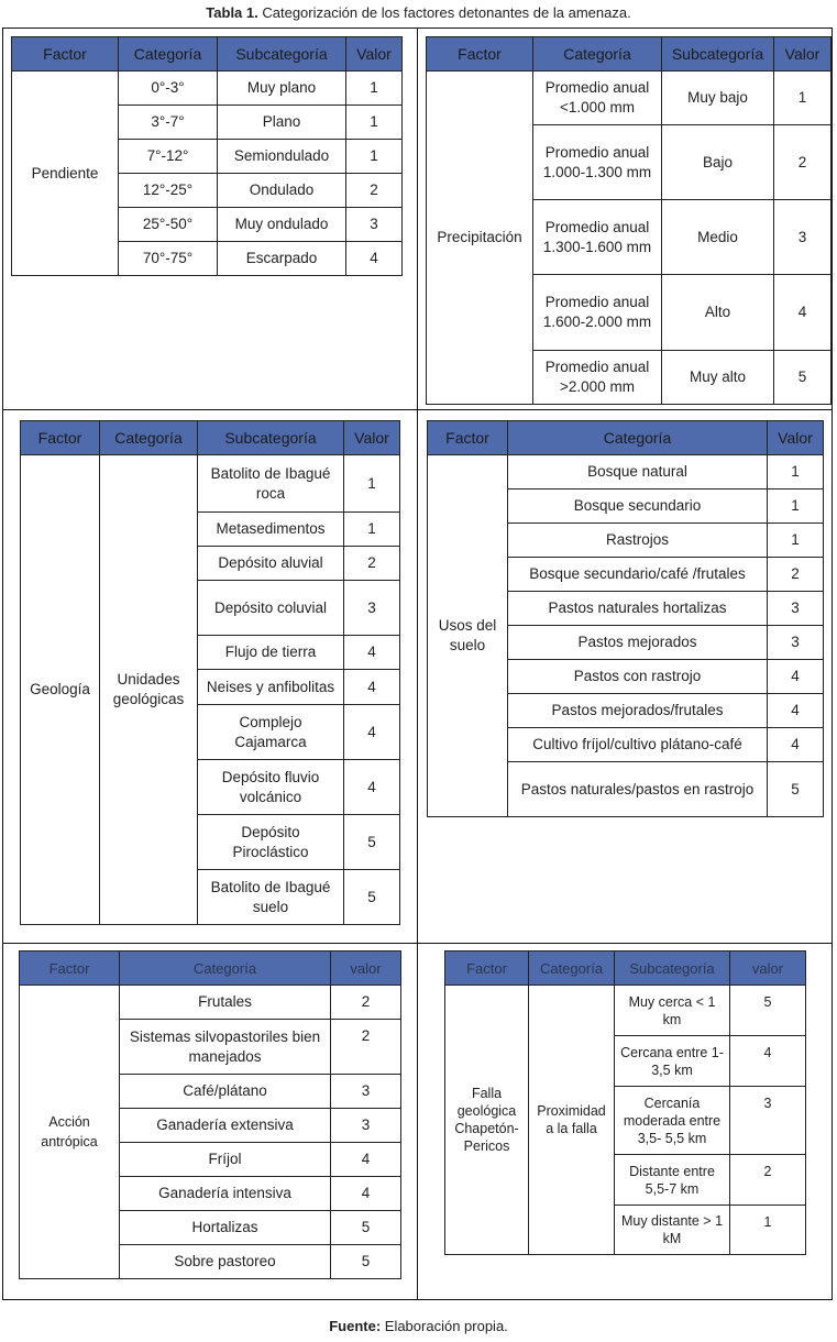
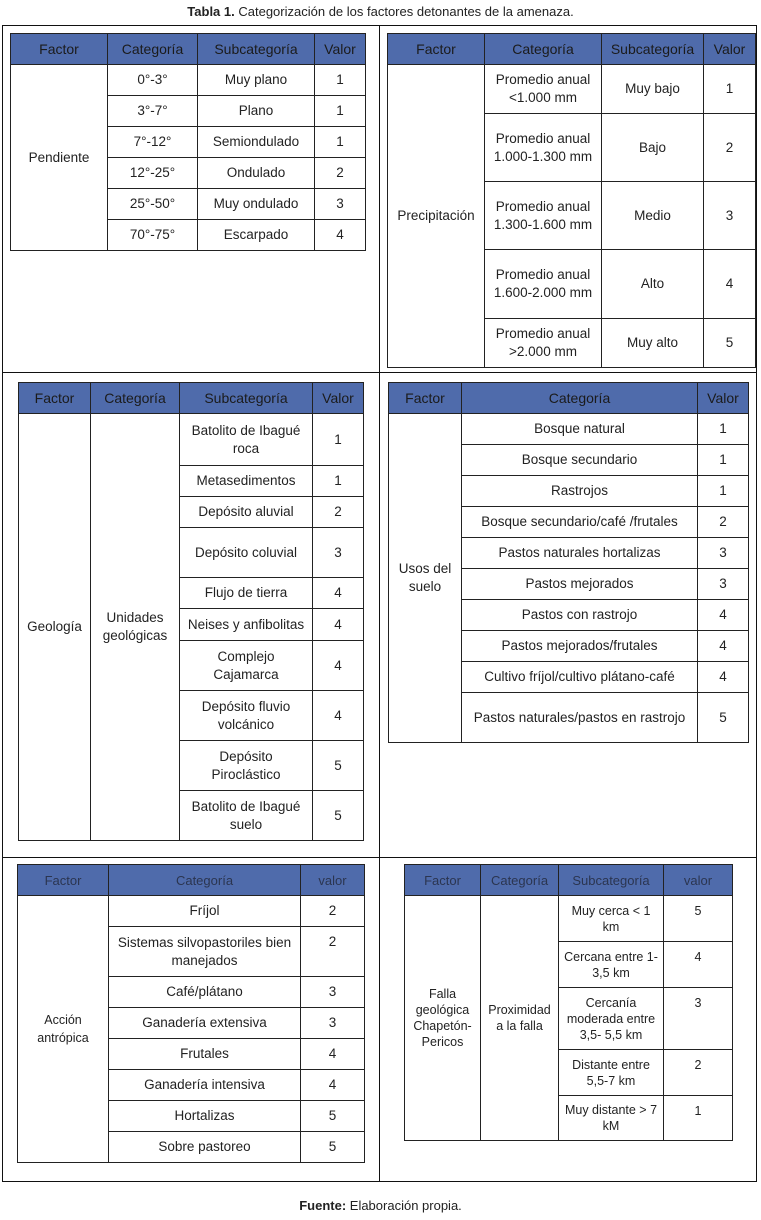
  Tabla 1. Categorización de los factores detonantes de la amenaza.
  Factor	Categoría	Subcategoría	Valor
  Pendiente	0°-3°	Muy plano	1
  3°-7°	Plano	1
  7°-12°	Semiondulado	1
  12°-25°	Ondulado	2
  25°-50°	Muy ondulado	3
  70°-75°	Escarpado	4
  Factor	Categoría	Subcategoría	Valor
  Precipitación	Promedio anual <1.000 mm	Muy bajo	1
  Promedio anual 1.000-1.300 mm	Bajo	2
  Promedio anual 1.300-1.600 mm	Medio	3
  Promedio anual 1.600-2.000 mm	Alto	4
  Promedio anual >2.000 mm	Muy alto	5
  Factor	Categoría	Subcategoría	Valor
  Geología	Unidades geológicas	Batolito de Ibagué roca	1
  Metasedimentos	1
  Depósito aluvial	2
  Depósito coluvial	3
  Flujo de tierra	4
  Neises y anfibolitas	4
  Complejo Cajamarca	4
  Depósito fluvio volcánico	4
  Depósito Piroclástico	5
  Batolito de Ibagué suelo	5
  Factor	Categoría	Valor
  Usos del suelo	Bosque natural	1
  Bosque secundario	1
  Rastrojos	1
  Bosque secundario/café /frutales	2
  Pastos naturales hortalizas	3
  Pastos mejorados	3
  Pastos con rastrojo	4
  Pastos mejorados/frutales	4
  Cultivo fríjol/cultivo plátano-café	4
  Pastos naturales/pastos en rastrojo	5
  Factor	Categoría	valor
- Acción antrópica	Frutales	2
+ Acción antrópica	Fríjol	2
  Sistemas silvopastoriles bien manejados	2
  Café/plátano	3
  Ganadería extensiva	3
- Fríjol	4
+ Frutales	4
  Ganadería intensiva	4
  Hortalizas	5
  Sobre pastoreo	5
  Factor	Categoría	Subcategoría	valor
  Falla geológica Chapetón-Pericos	Proximidad a la falla	Muy cerca < 1 km	5
  Cercana entre 1-3,5 km	4
  Cercanía moderada entre 3,5- 5,5 km	3
  Distante entre 5,5-7 km	2
- Muy distante > 1 kM	1
+ Muy distante > 7 kM	1
  Fuente: Elaboración propia.
